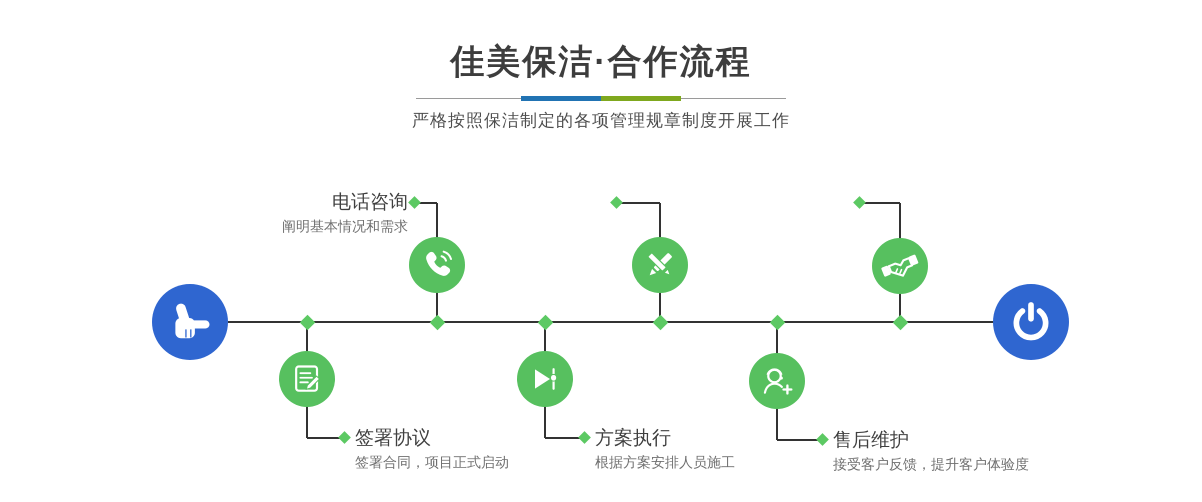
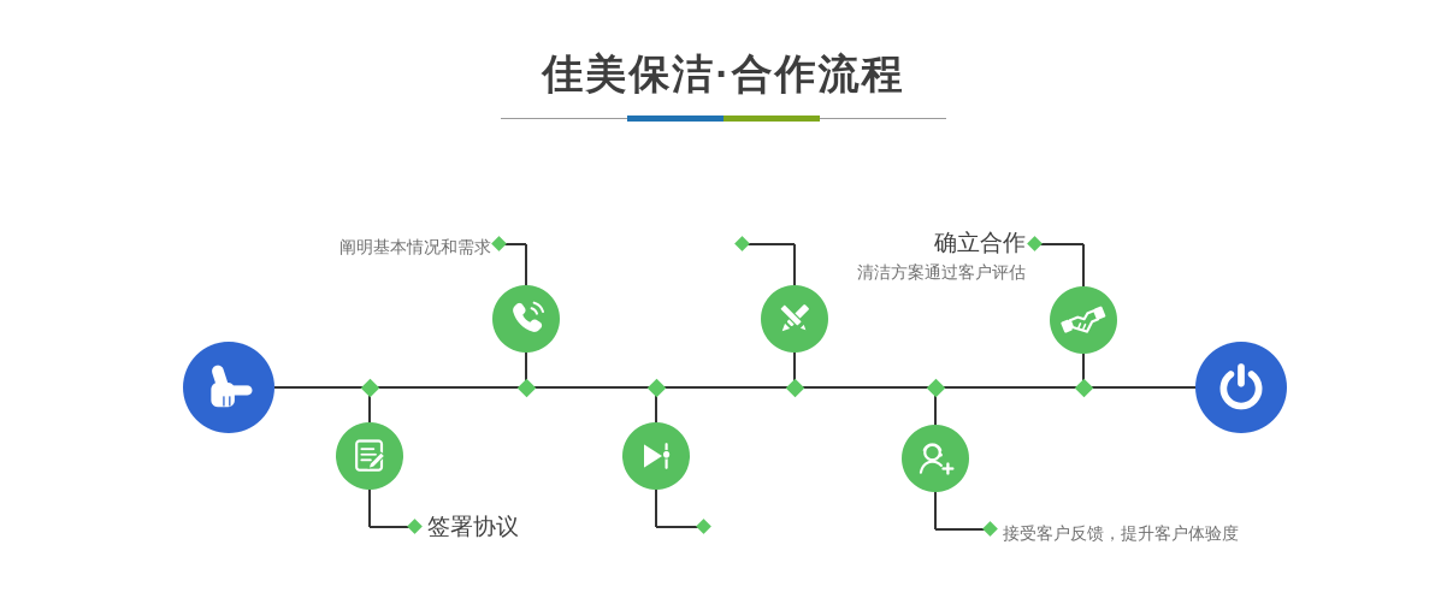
  佳美保洁·合作流程
- 严格按照保洁制定的各项管理规章制度开展工作
- 电话咨询
  阐明基本情况和需求
+ 确立合作
+ 清洁方案通过客户评估
  签署协议
- 签署合同，项目正式启动
- 方案执行
- 根据方案安排人员施工
- 售后维护
  接受客户反馈，提升客户体验度
